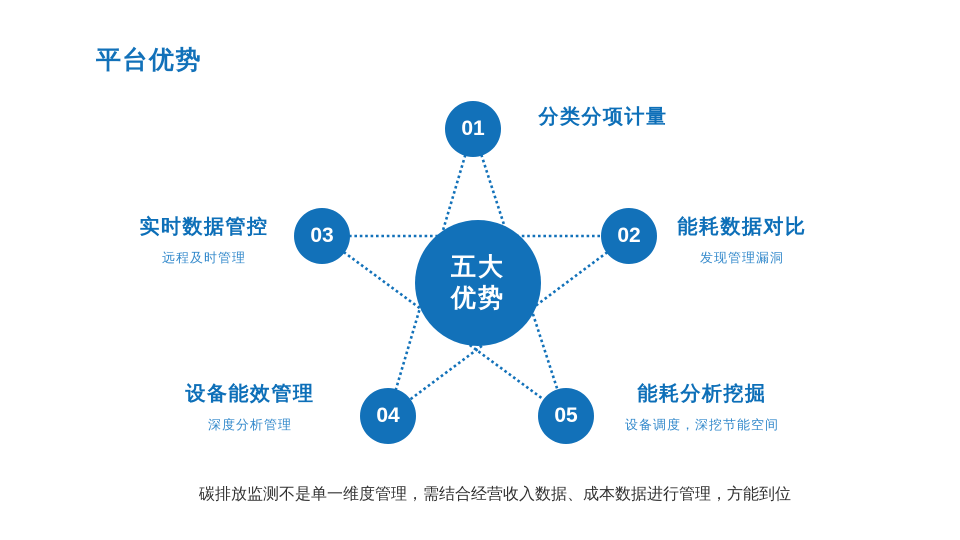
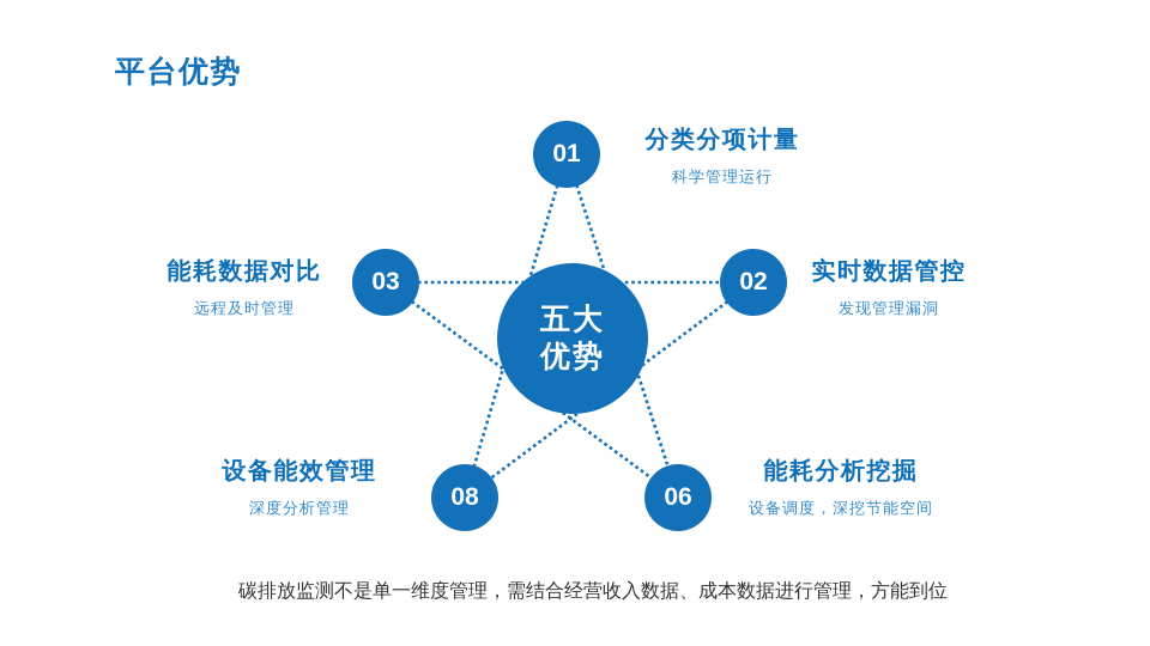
  平台优势
  五大
  优势
  01
  02
  03
- 04
+ 08
- 05
+ 06
  分类分项计量
+ 科学管理运行
- 能耗数据对比
+ 实时数据管控
  发现管理漏洞
- 实时数据管控
+ 能耗数据对比
  远程及时管理
  设备能效管理
  深度分析管理
  能耗分析挖掘
  设备调度，深挖节能空间
  碳排放监测不是单一维度管理，需结合经营收入数据、成本数据进行管理，方能到位
